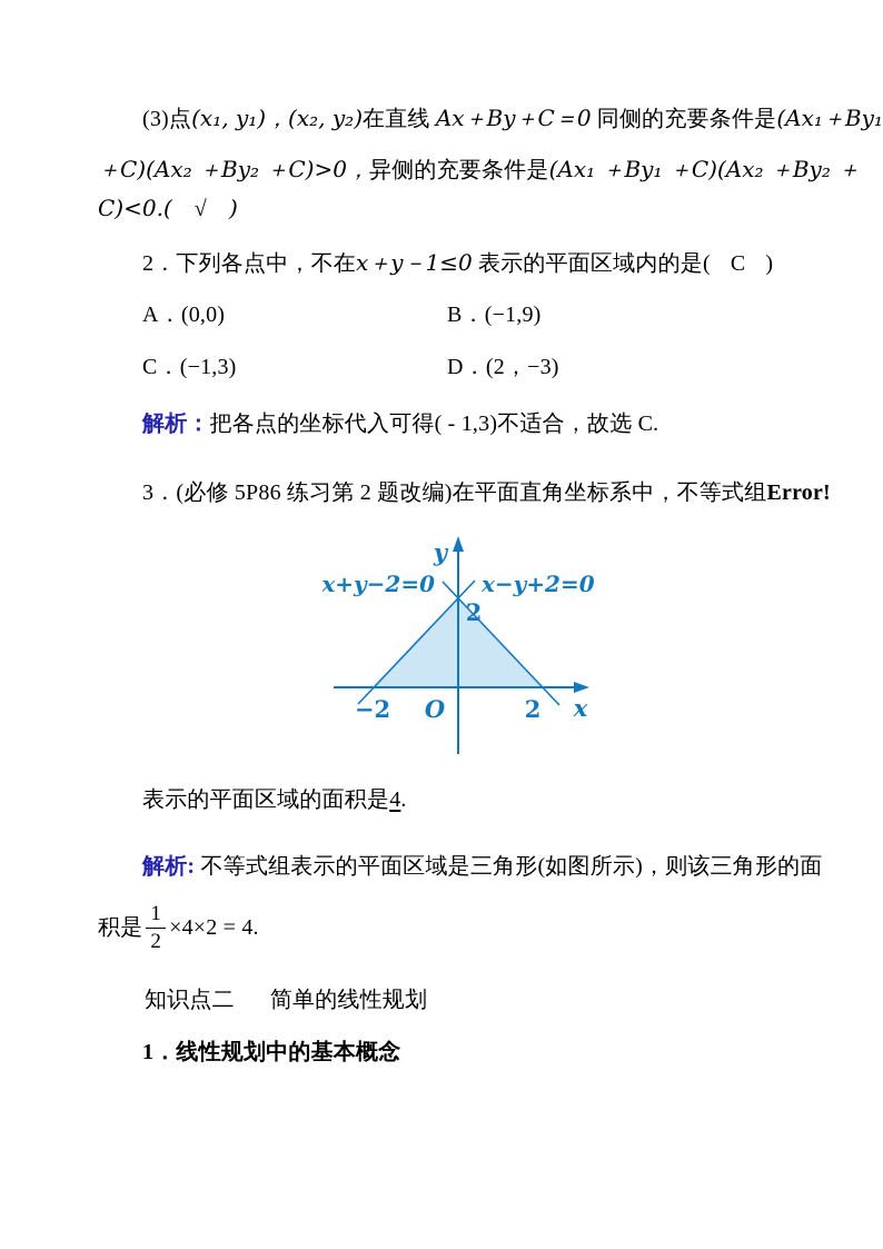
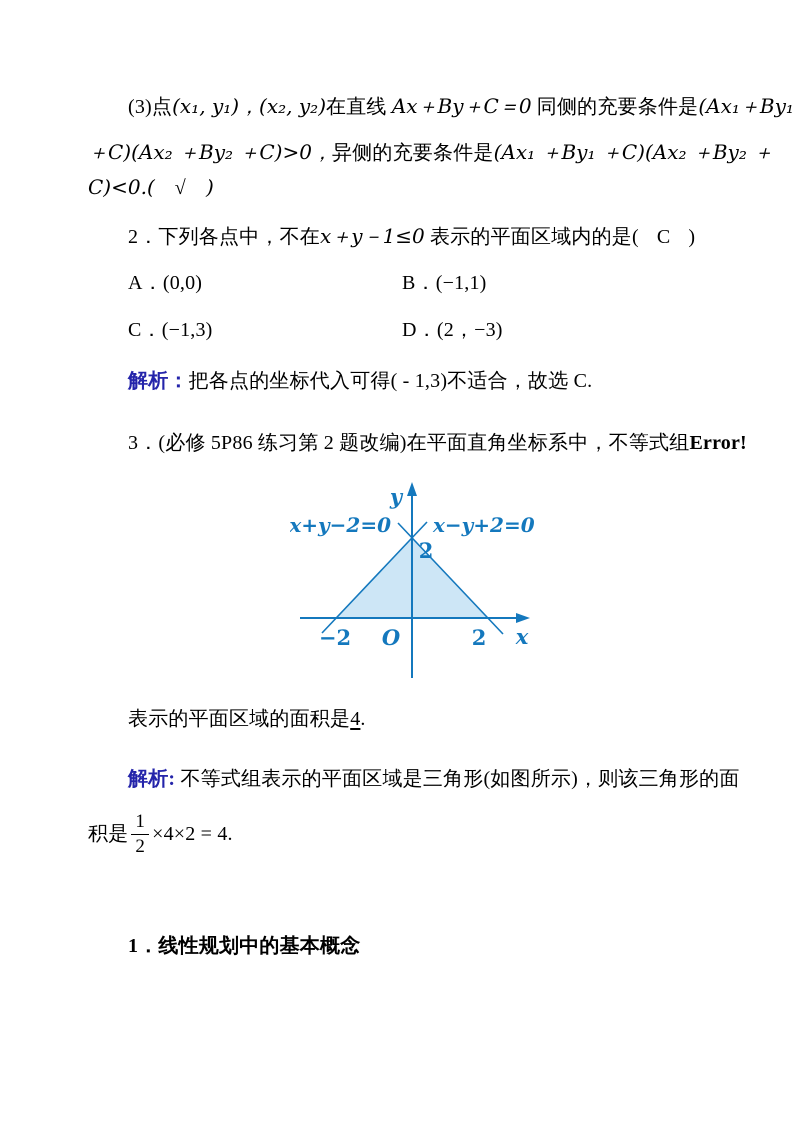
  (3)点(x₁, y₁)，(x₂, y₂)在直线 Ax＋By＋C＝0 同侧的充要条件是(Ax₁＋By₁
  ＋C)(Ax₂ ＋By₂ ＋C)>0，异侧的充要条件是(Ax₁ ＋By₁ ＋C)(Ax₂ ＋By₂ ＋
  C)<0.( √ )
  2．下列各点中，不在x＋y－1≤0 表示的平面区域内的是( C )
  A．(0,0)
- B．(−1,9)
+ B．(−1,1)
  C．(−1,3)
  D．(2，−3)
  解析：把各点的坐标代入可得( - 1,3)不适合，故选 C.
  3．(必修 5P86 练习第 2 题改编)在平面直角坐标系中，不等式组Error!
  y
  x
  x+y−2=0
  x−y+2=0
  2
  −2
  O
  2
  表示的平面区域的面积是4.
  解析: 不等式组表示的平面区域是三角形(如图所示)，则该三角形的面
  积是
  1
  2
  ×4×2 = 4.
- 知识点二 简单的线性规划
  1．线性规划中的基本概念
